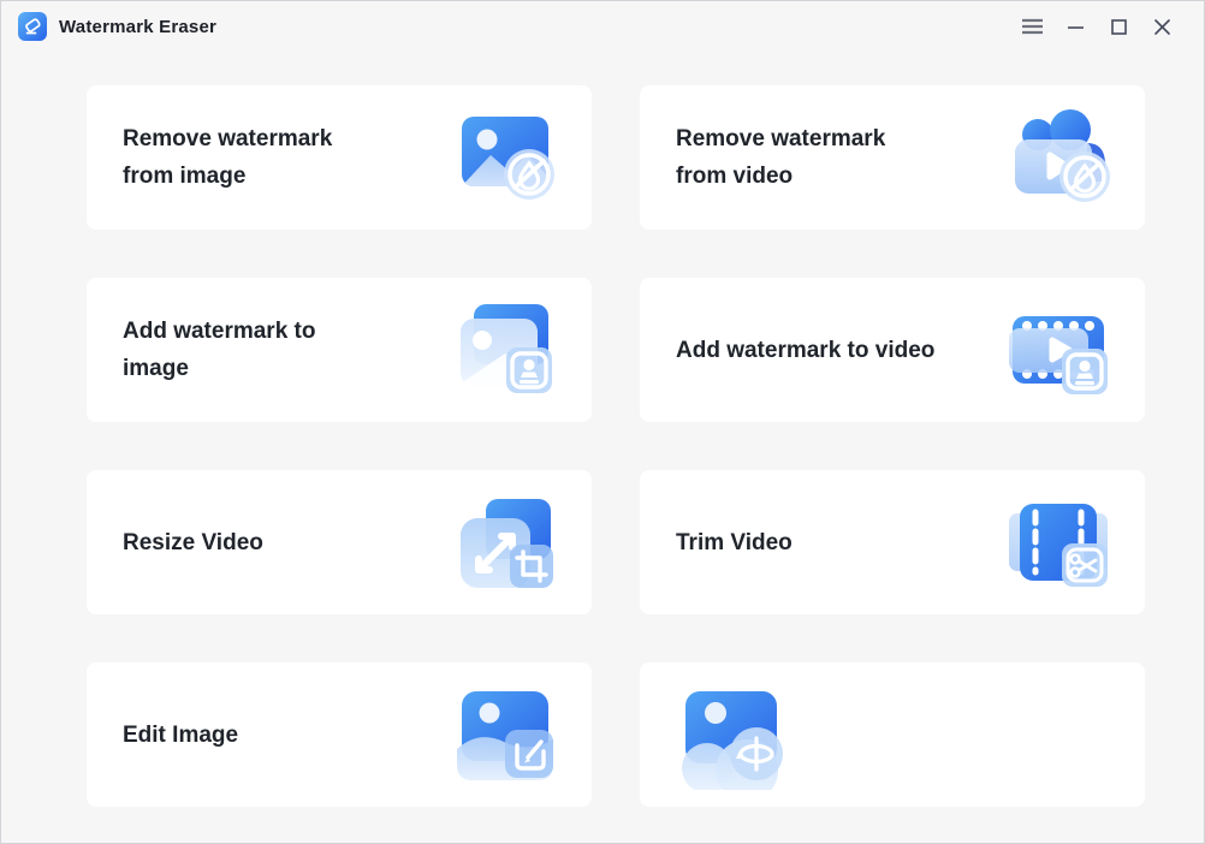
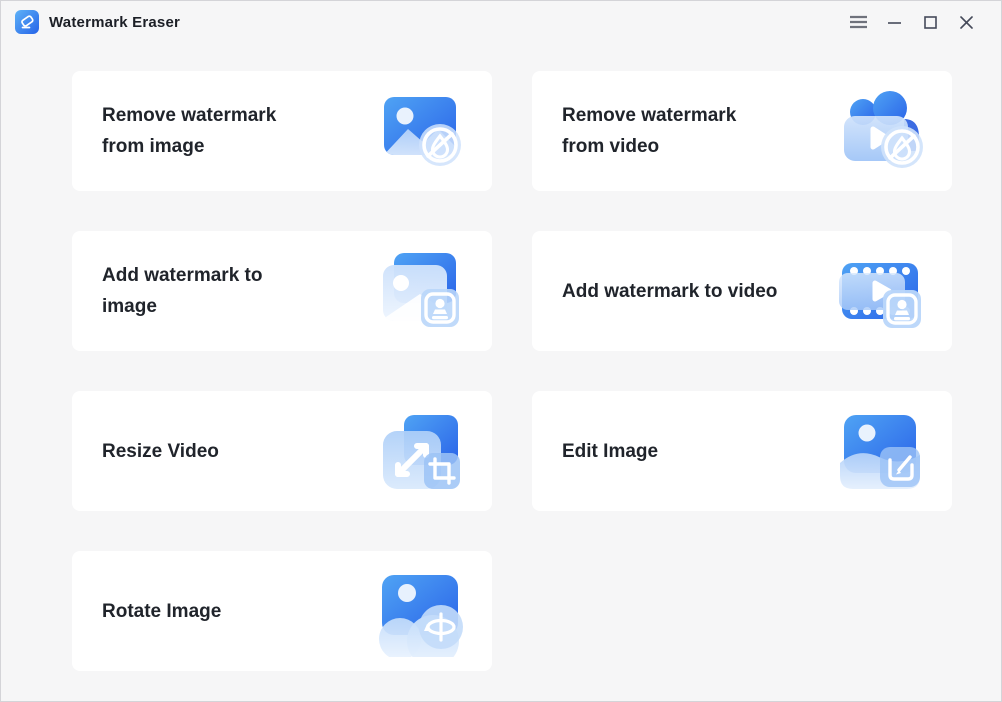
  Watermark Eraser
  Remove watermark
  from image
  Remove watermark
  from video
  Add watermark to
  image
  Add watermark to video
  Resize Video
- Trim Video
  Edit Image
+ Rotate Image
